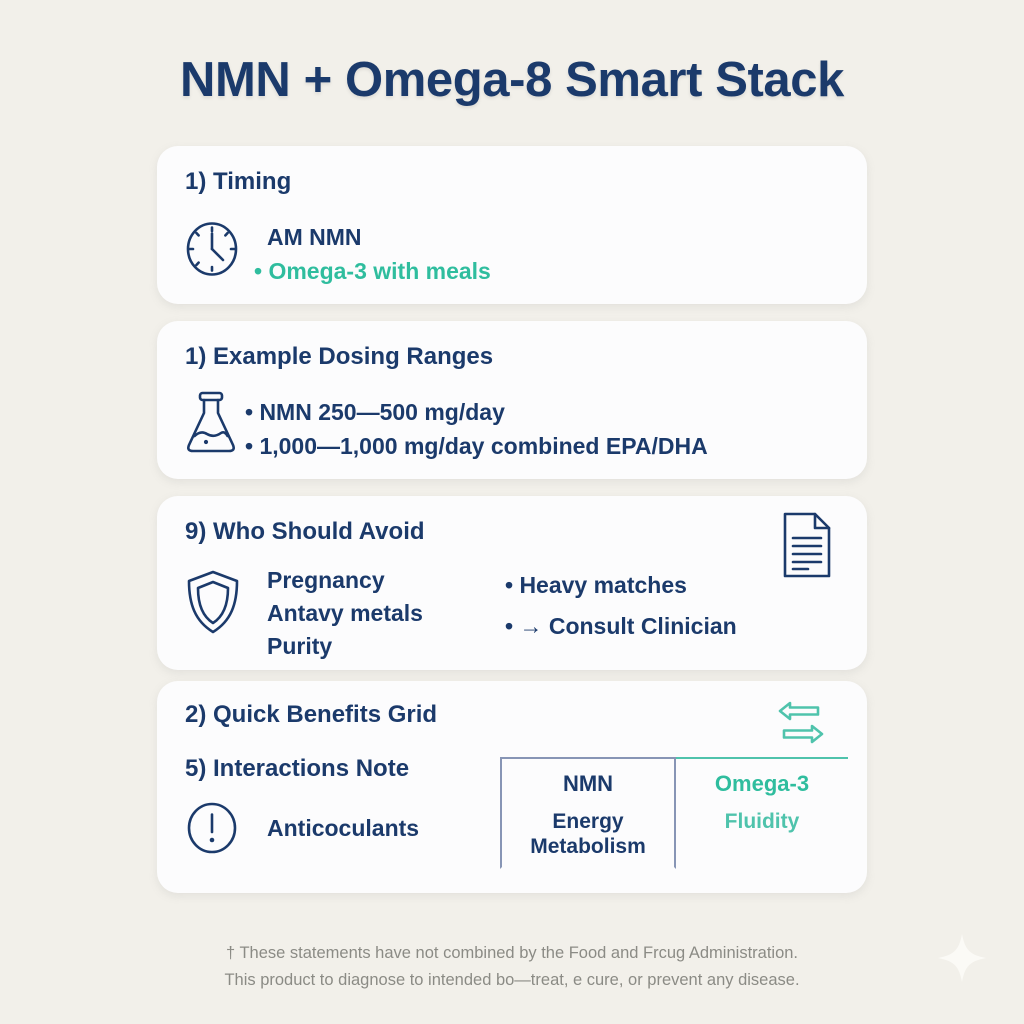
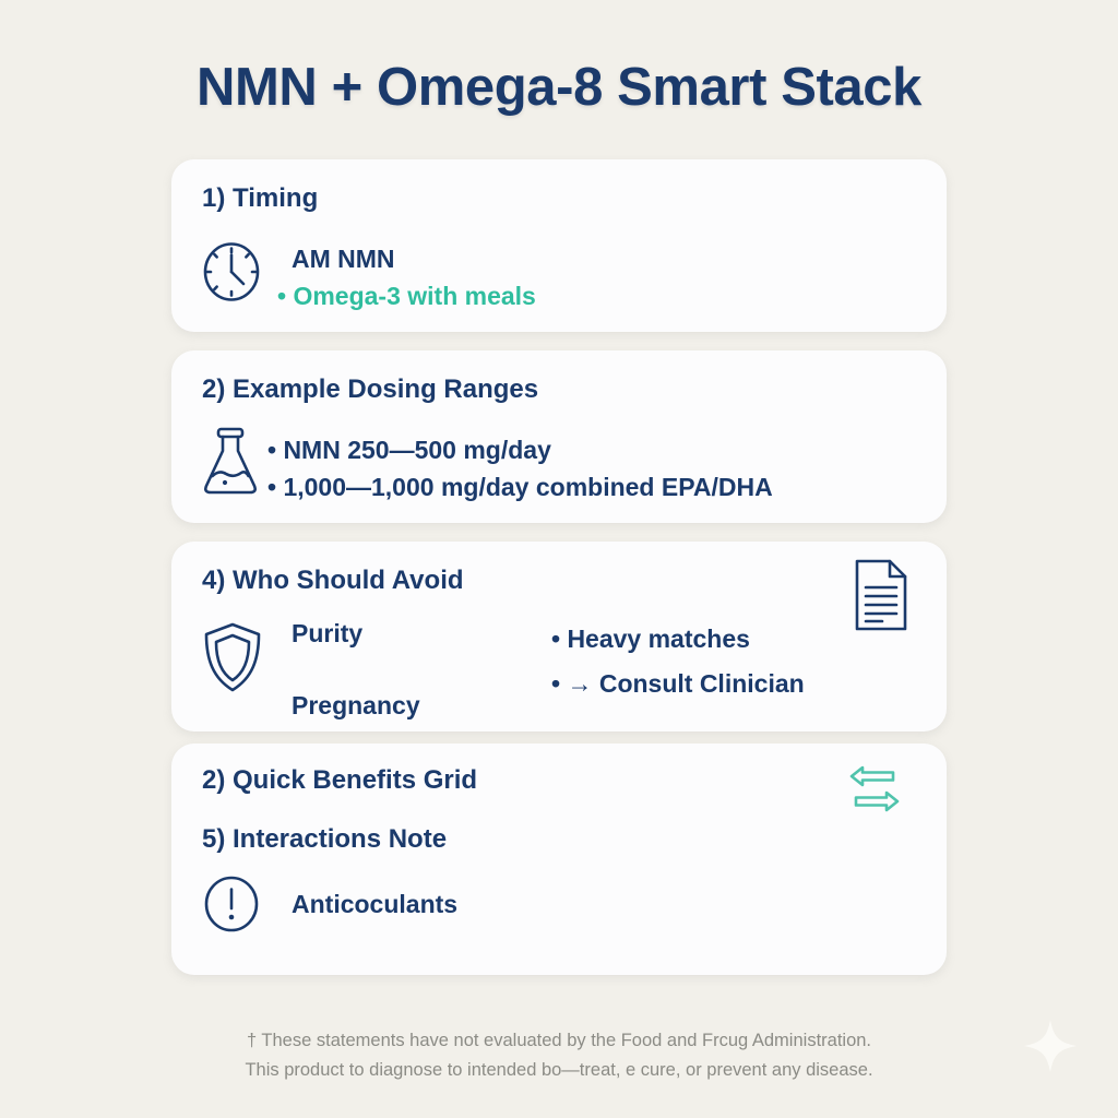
  NMN + Omega-8 Smart Stack
  1) Timing
  AM NMN
  • Omega-3 with meals
- 1) Example Dosing Ranges
+ 2) Example Dosing Ranges
  • NMN 250—500 mg/day
  • 1,000—1,000 mg/day combined EPA/DHA
- 9) Who Should Avoid
+ 4) Who Should Avoid
- Pregnancy
+ Purity
- Antavy metals
- Purity
+ Pregnancy
  • Heavy matches
  • → Consult Clinician
  2) Quick Benefits Grid
  5) Interactions Note
  Anticoculants
- NMN
- Energy
- Metabolism
- Omega-3
- Fluidity
- † These statements have not combined by the Food and Frcug Administration.
+ † These statements have not evaluated by the Food and Frcug Administration.
  This product to diagnose to intended bo—treat, e cure, or prevent any disease.
